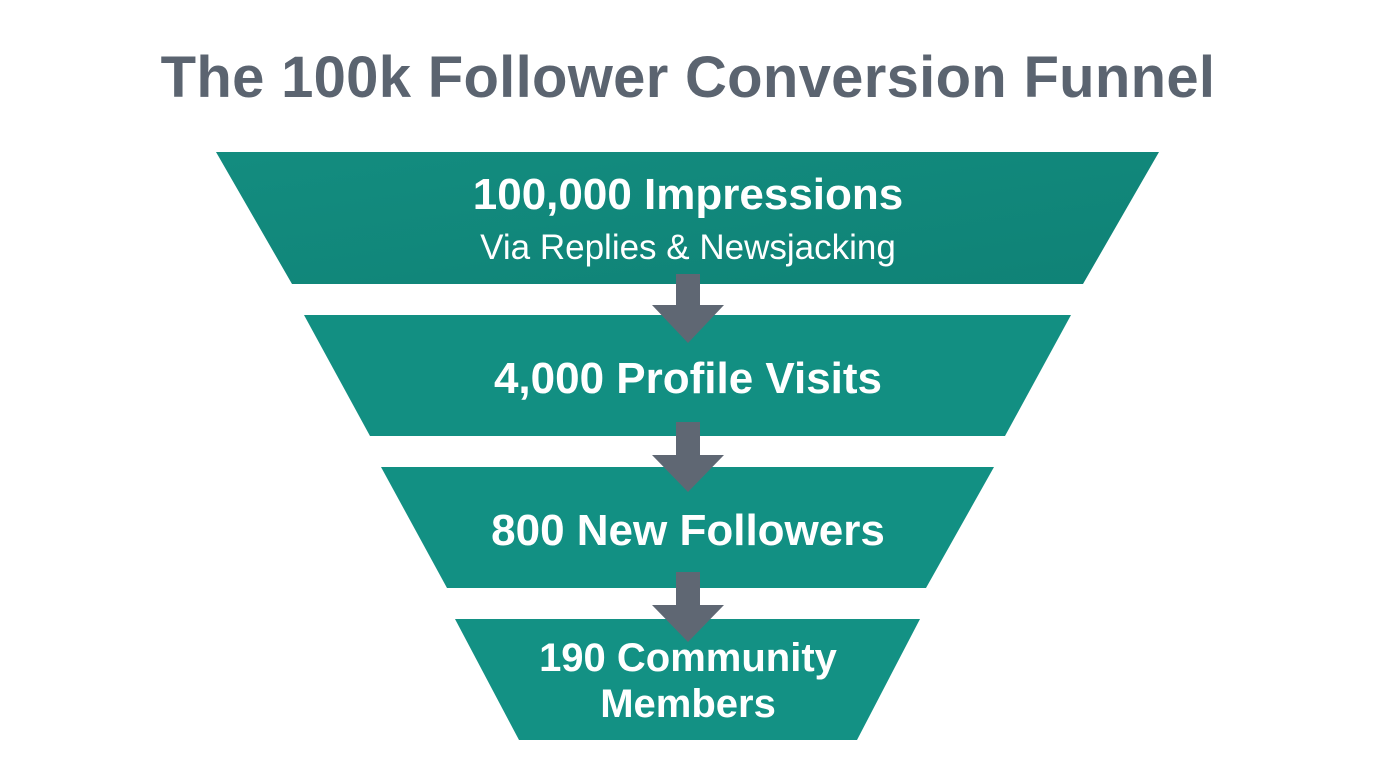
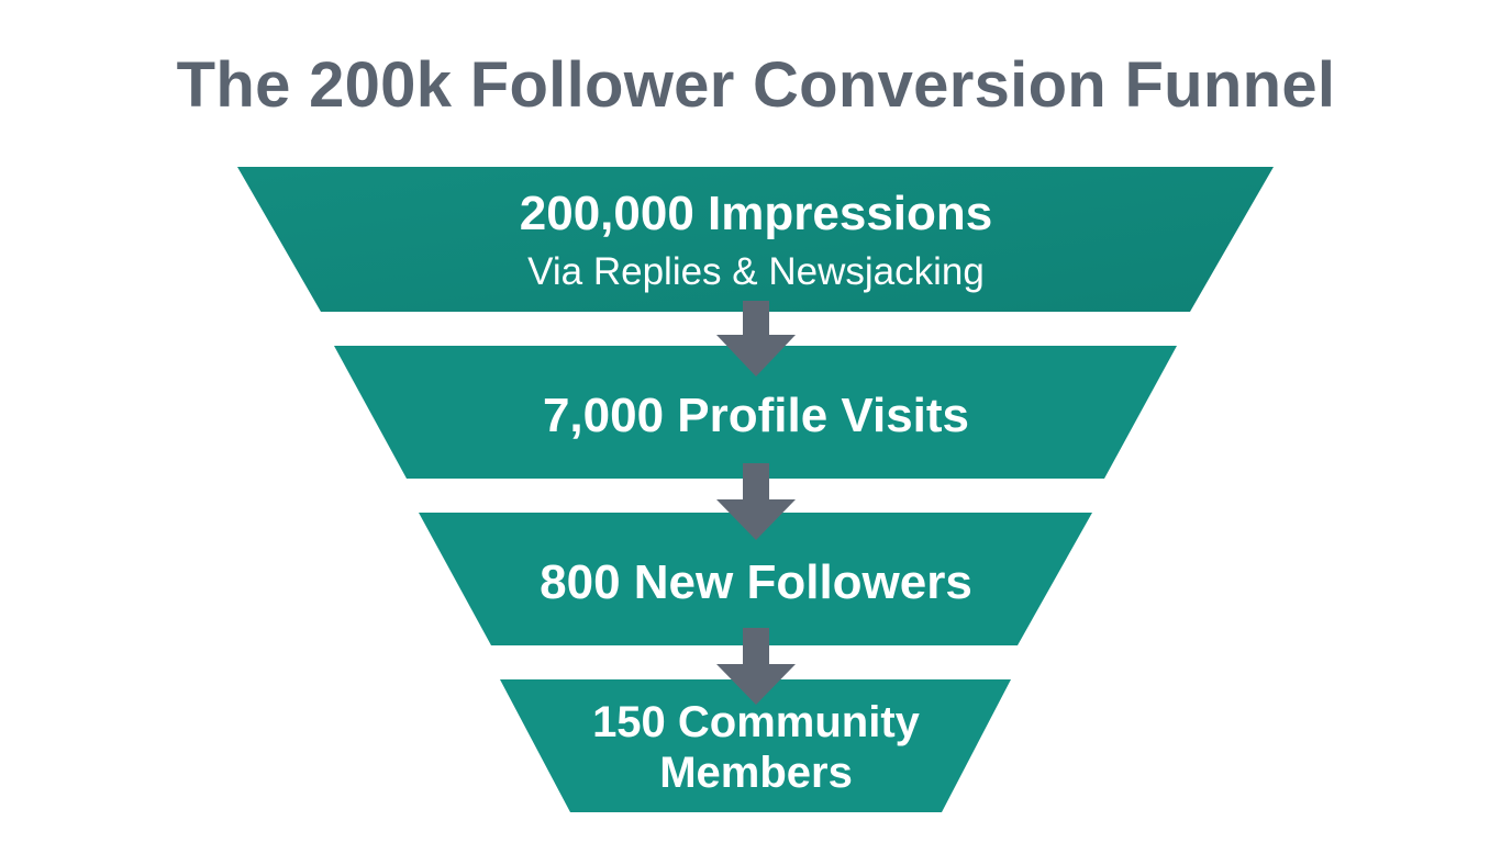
- The 100k Follower Conversion Funnel
+ The 200k Follower Conversion Funnel
- 100,000 Impressions
+ 200,000 Impressions
  Via Replies & Newsjacking
- 4,000 Profile Visits
+ 7,000 Profile Visits
  800 New Followers
- 190 Community
+ 150 Community
  Members
